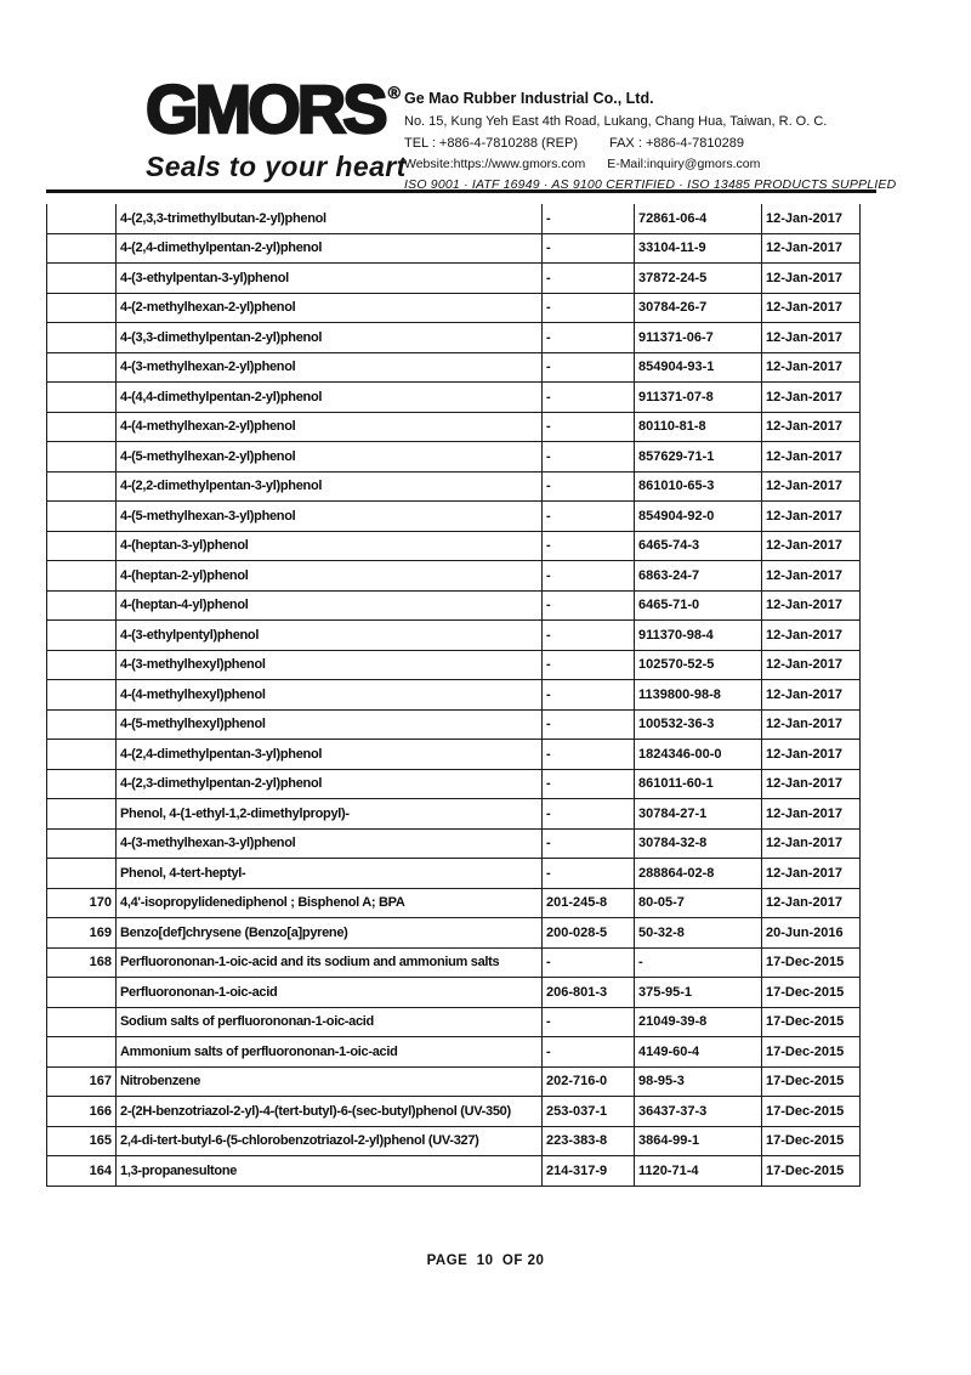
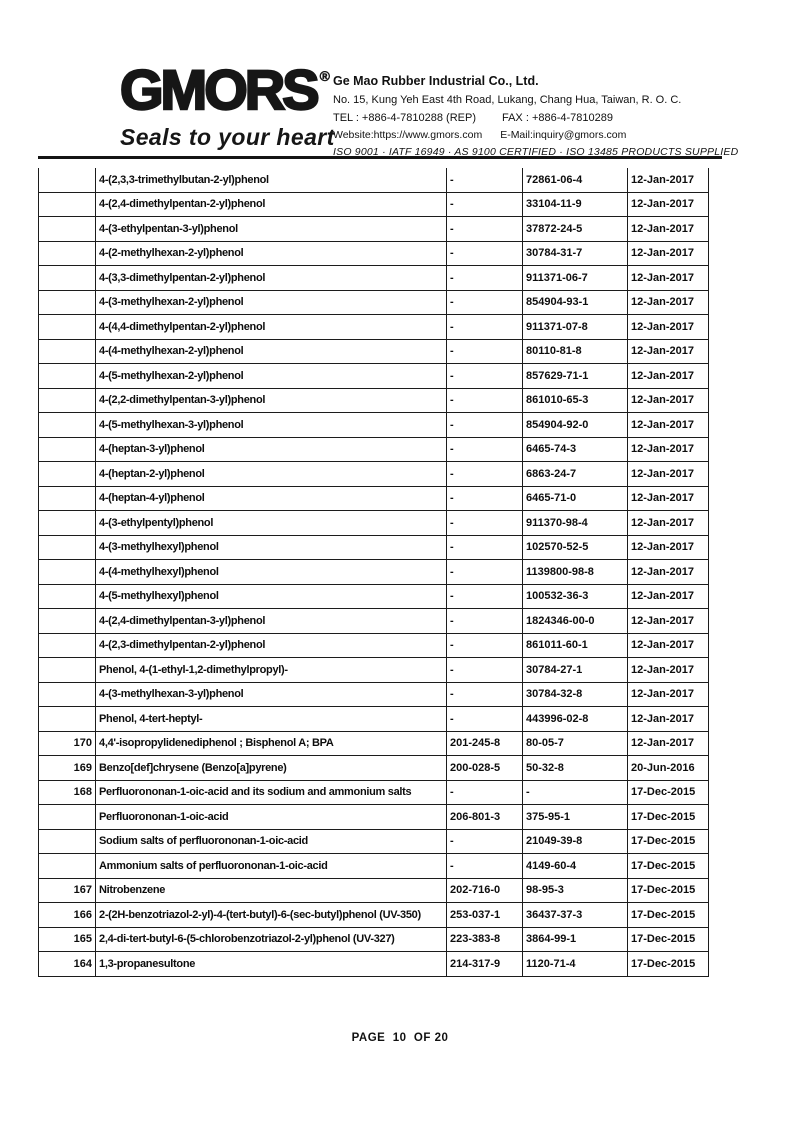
  GMORS ®
  Seals to your heart
  Ge Mao Rubber Industrial Co., Ltd.
  No. 15, Kung Yeh East 4th Road, Lukang, Chang Hua, Taiwan, R. O. C.
  TEL : +886-4-7810288 (REP) FAX : +886-4-7810289
  Website:https://www.gmors.com E-Mail:inquiry@gmors.com
  ISO 9001 · IATF 16949 · AS 9100 CERTIFIED · ISO 13485 PRODUCTS SUPPLIED
  	4-(2,3,3-trimethylbutan-2-yl)phenol	-	72861-06-4	12-Jan-2017
  	4-(2,4-dimethylpentan-2-yl)phenol	-	33104-11-9	12-Jan-2017
  	4-(3-ethylpentan-3-yl)phenol	-	37872-24-5	12-Jan-2017
- 	4-(2-methylhexan-2-yl)phenol	-	30784-26-7	12-Jan-2017
+ 	4-(2-methylhexan-2-yl)phenol	-	30784-31-7	12-Jan-2017
  	4-(3,3-dimethylpentan-2-yl)phenol	-	911371-06-7	12-Jan-2017
  	4-(3-methylhexan-2-yl)phenol	-	854904-93-1	12-Jan-2017
  	4-(4,4-dimethylpentan-2-yl)phenol	-	911371-07-8	12-Jan-2017
  	4-(4-methylhexan-2-yl)phenol	-	80110-81-8	12-Jan-2017
  	4-(5-methylhexan-2-yl)phenol	-	857629-71-1	12-Jan-2017
  	4-(2,2-dimethylpentan-3-yl)phenol	-	861010-65-3	12-Jan-2017
  	4-(5-methylhexan-3-yl)phenol	-	854904-92-0	12-Jan-2017
  	4-(heptan-3-yl)phenol	-	6465-74-3	12-Jan-2017
  	4-(heptan-2-yl)phenol	-	6863-24-7	12-Jan-2017
  	4-(heptan-4-yl)phenol	-	6465-71-0	12-Jan-2017
  	4-(3-ethylpentyl)phenol	-	911370-98-4	12-Jan-2017
  	4-(3-methylhexyl)phenol	-	102570-52-5	12-Jan-2017
  	4-(4-methylhexyl)phenol	-	1139800-98-8	12-Jan-2017
  	4-(5-methylhexyl)phenol	-	100532-36-3	12-Jan-2017
  	4-(2,4-dimethylpentan-3-yl)phenol	-	1824346-00-0	12-Jan-2017
  	4-(2,3-dimethylpentan-2-yl)phenol	-	861011-60-1	12-Jan-2017
  	Phenol, 4-(1-ethyl-1,2-dimethylpropyl)-	-	30784-27-1	12-Jan-2017
  	4-(3-methylhexan-3-yl)phenol	-	30784-32-8	12-Jan-2017
- 	Phenol, 4-tert-heptyl-	-	288864-02-8	12-Jan-2017
+ 	Phenol, 4-tert-heptyl-	-	443996-02-8	12-Jan-2017
  170	4,4'-isopropylidenediphenol ; Bisphenol A; BPA	201-245-8	80-05-7	12-Jan-2017
  169	Benzo[def]chrysene (Benzo[a]pyrene)	200-028-5	50-32-8	20-Jun-2016
  168	Perfluorononan-1-oic-acid and its sodium and ammonium salts	-	-	17-Dec-2015
  	Perfluorononan-1-oic-acid	206-801-3	375-95-1	17-Dec-2015
  	Sodium salts of perfluorononan-1-oic-acid	-	21049-39-8	17-Dec-2015
  	Ammonium salts of perfluorononan-1-oic-acid	-	4149-60-4	17-Dec-2015
  167	Nitrobenzene	202-716-0	98-95-3	17-Dec-2015
  166	2-(2H-benzotriazol-2-yl)-4-(tert-butyl)-6-(sec-butyl)phenol (UV-350)	253-037-1	36437-37-3	17-Dec-2015
  165	2,4-di-tert-butyl-6-(5-chlorobenzotriazol-2-yl)phenol (UV-327)	223-383-8	3864-99-1	17-Dec-2015
  164	1,3-propanesultone	214-317-9	1120-71-4	17-Dec-2015
  PAGE 10 OF 20
